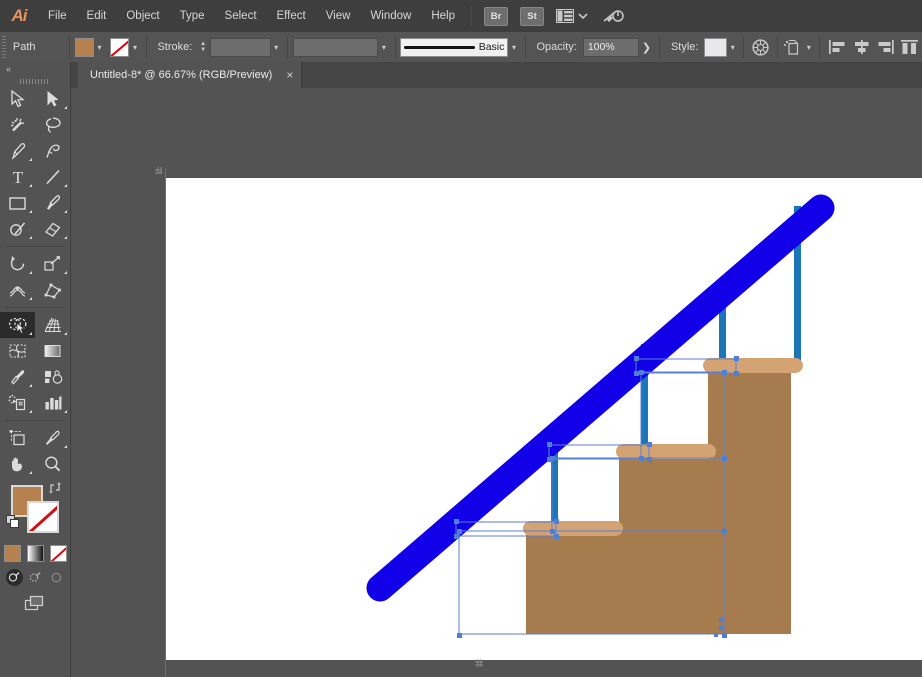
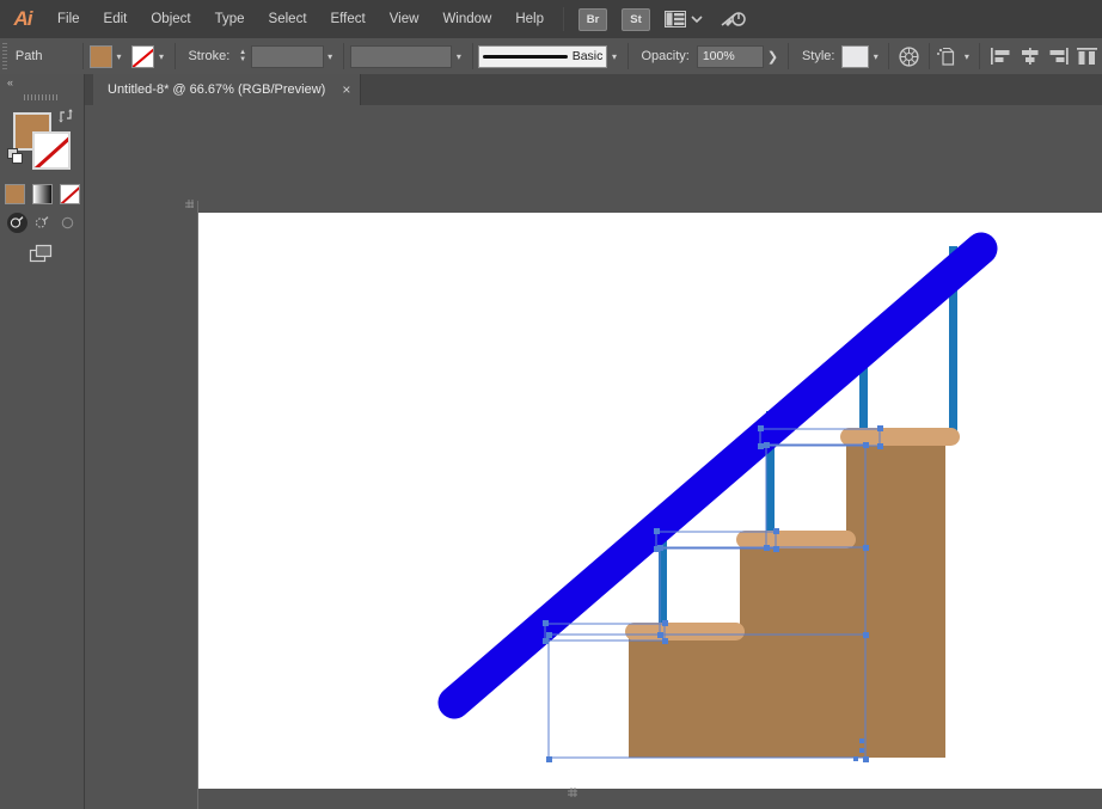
  Ai
  File
  Edit
  Object
  Type
  Select
  Effect
  View
  Window
  Help
  Br
  St
  Path
  ▾
  ▾
  Stroke:
  ▾
  ▾
  Basic
  ▾
  Opacity:
  100%
  ❯
  Style:
  ▾
  ▾
  Untitled-8* @ 66.67% (RGB/Preview)
  ×
  «
- T
